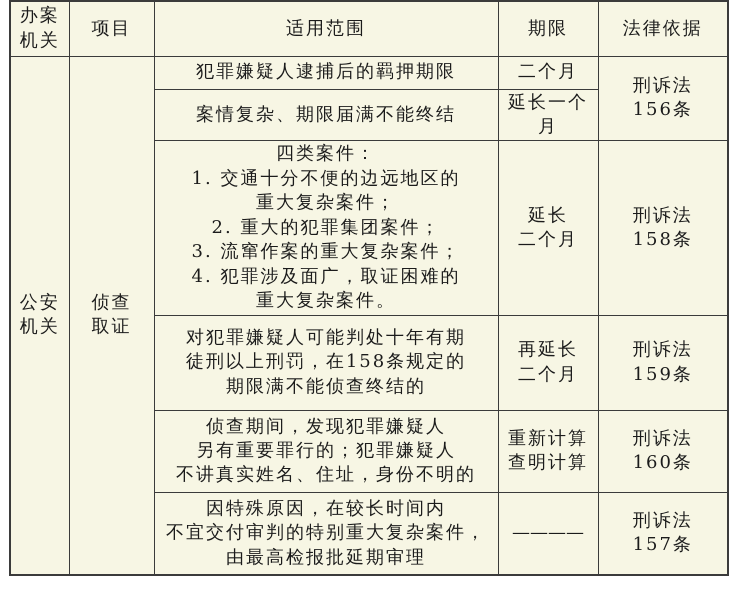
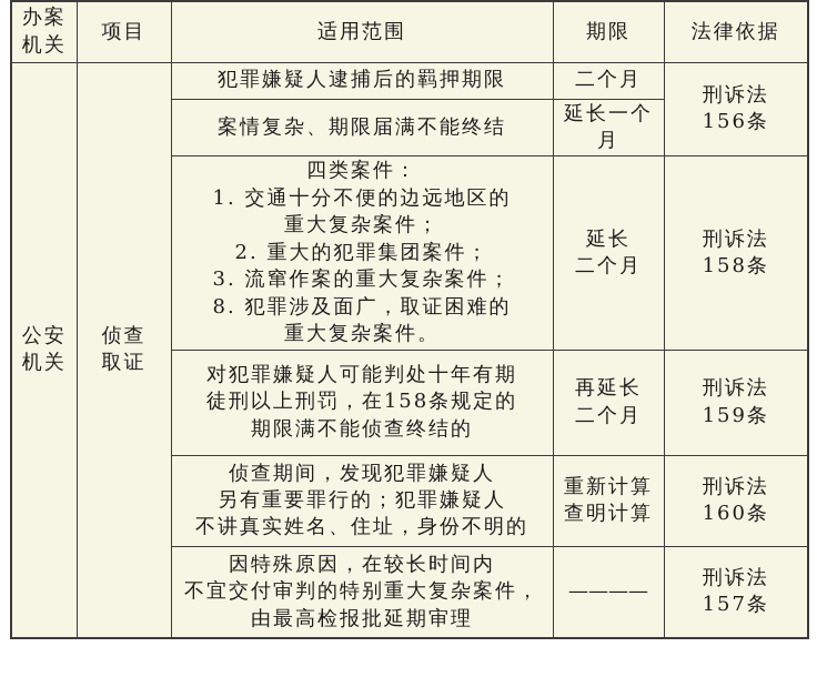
  办案 机关	项目	适用范围	期限	法律依据
  公安 机关	侦查 取证	犯罪嫌疑人逮捕后的羁押期限	二个月	刑诉法 156条
  案情复杂、期限届满不能终结	延长一个月
- 四类案件： 1. 交通十分不便的边远地区的 重大复杂案件； 2. 重大的犯罪集团案件； 3. 流窜作案的重大复杂案件； 4. 犯罪涉及面广，取证困难的 重大复杂案件。	延长 二个月	刑诉法 158条
+ 四类案件： 1. 交通十分不便的边远地区的 重大复杂案件； 2. 重大的犯罪集团案件； 3. 流窜作案的重大复杂案件； 8. 犯罪涉及面广，取证困难的 重大复杂案件。	延长 二个月	刑诉法 158条
  对犯罪嫌疑人可能判处十年有期 徒刑以上刑罚，在158条规定的 期限满不能侦查终结的	再延长 二个月	刑诉法 159条
  侦查期间，发现犯罪嫌疑人 另有重要罪行的；犯罪嫌疑人 不讲真实姓名、住址，身份不明的	重新计算 查明计算	刑诉法 160条
  因特殊原因，在较长时间内 不宜交付审判的特别重大复杂案件， 由最高检报批延期审理	————	刑诉法 157条
